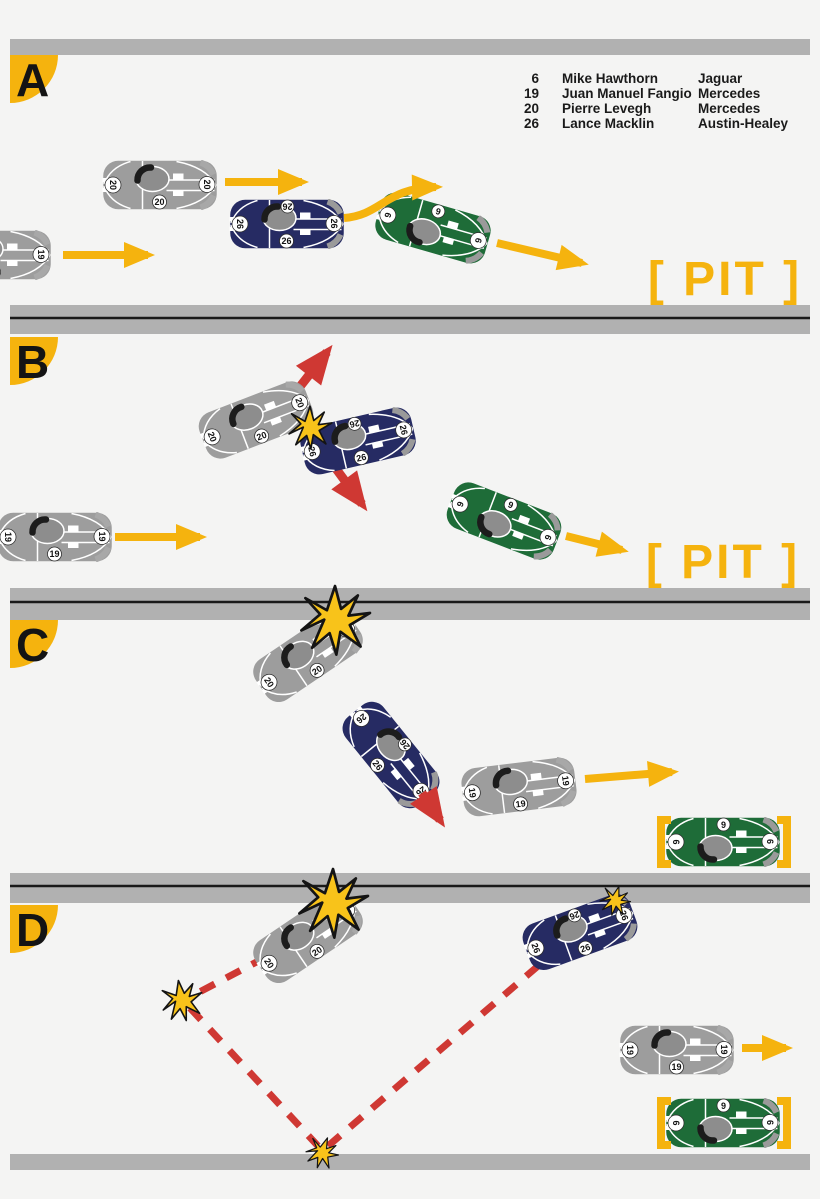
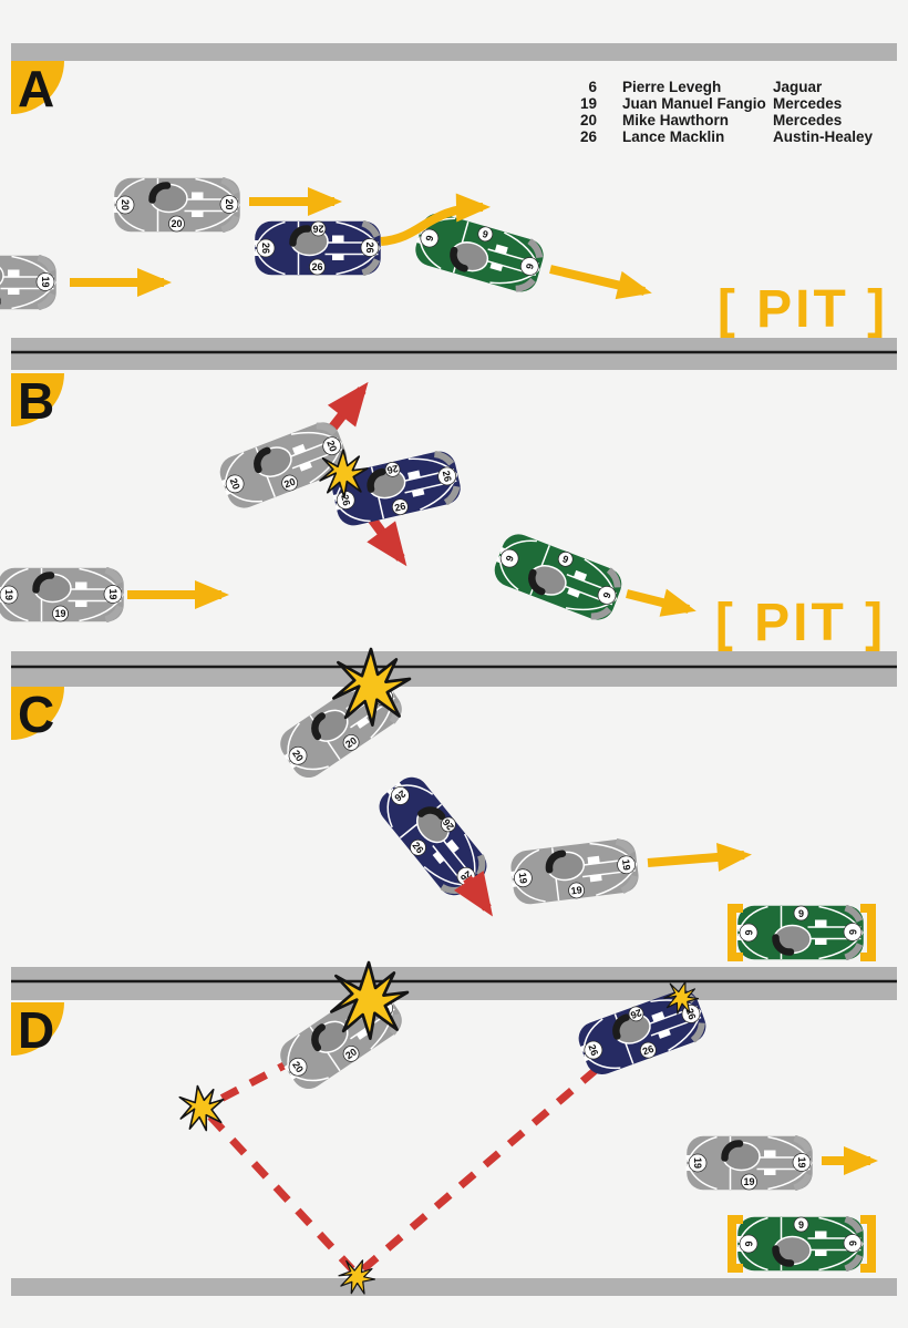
  A
  B
  C
  D
  6
- Mike Hawthorn
+ Pierre Levegh
  Jaguar
  19
  Juan Manuel Fangio
  Mercedes
  20
- Pierre Levegh
+ Mike Hawthorn
  Mercedes
  26
  Lance Macklin
  Austin-Healey
  [ PIT ]
  [ PIT ]
